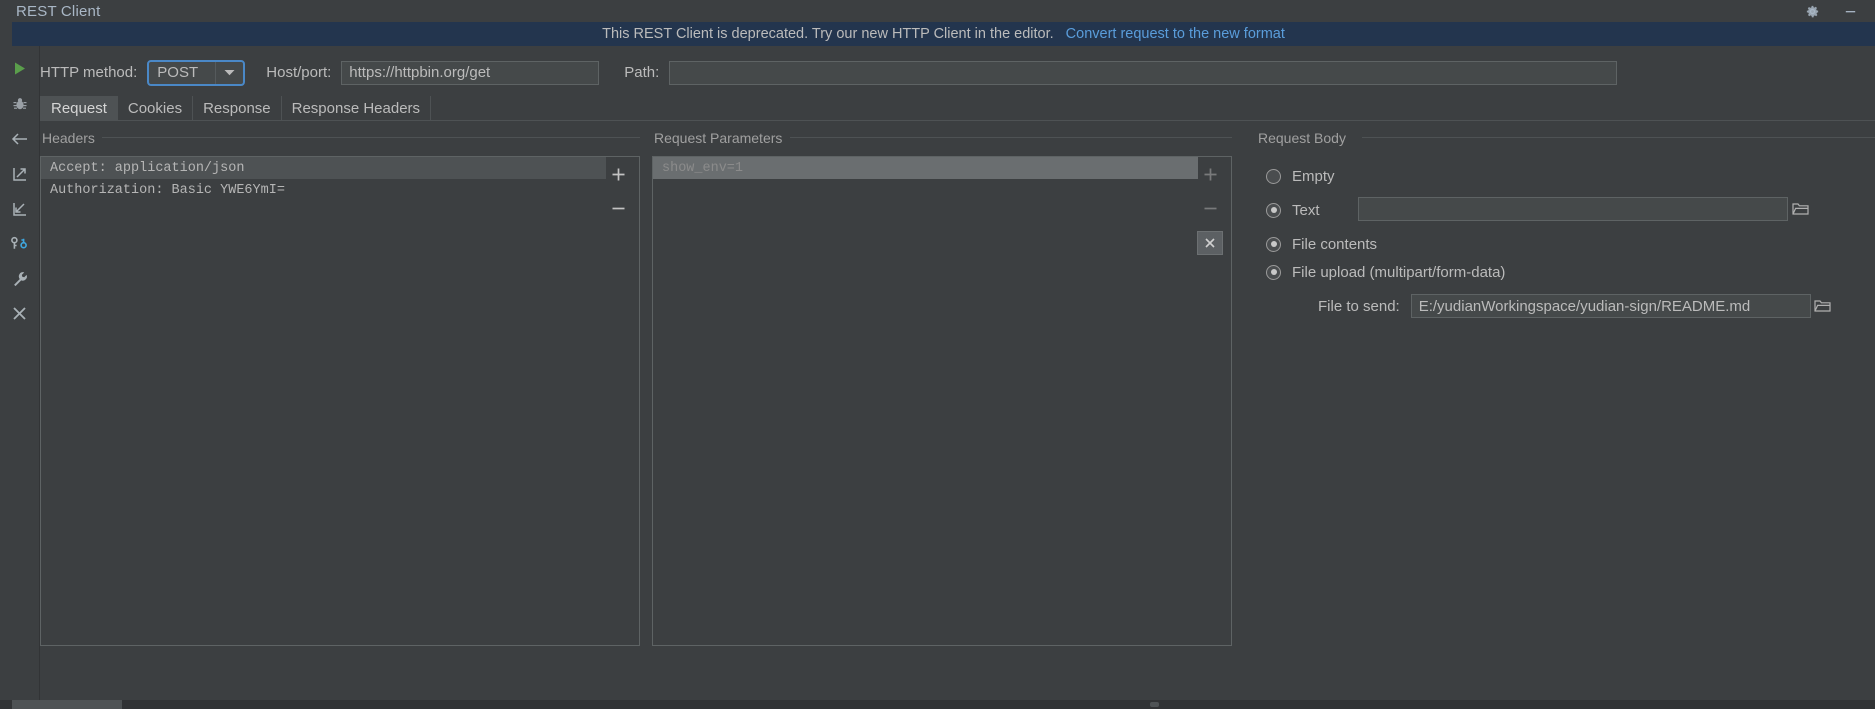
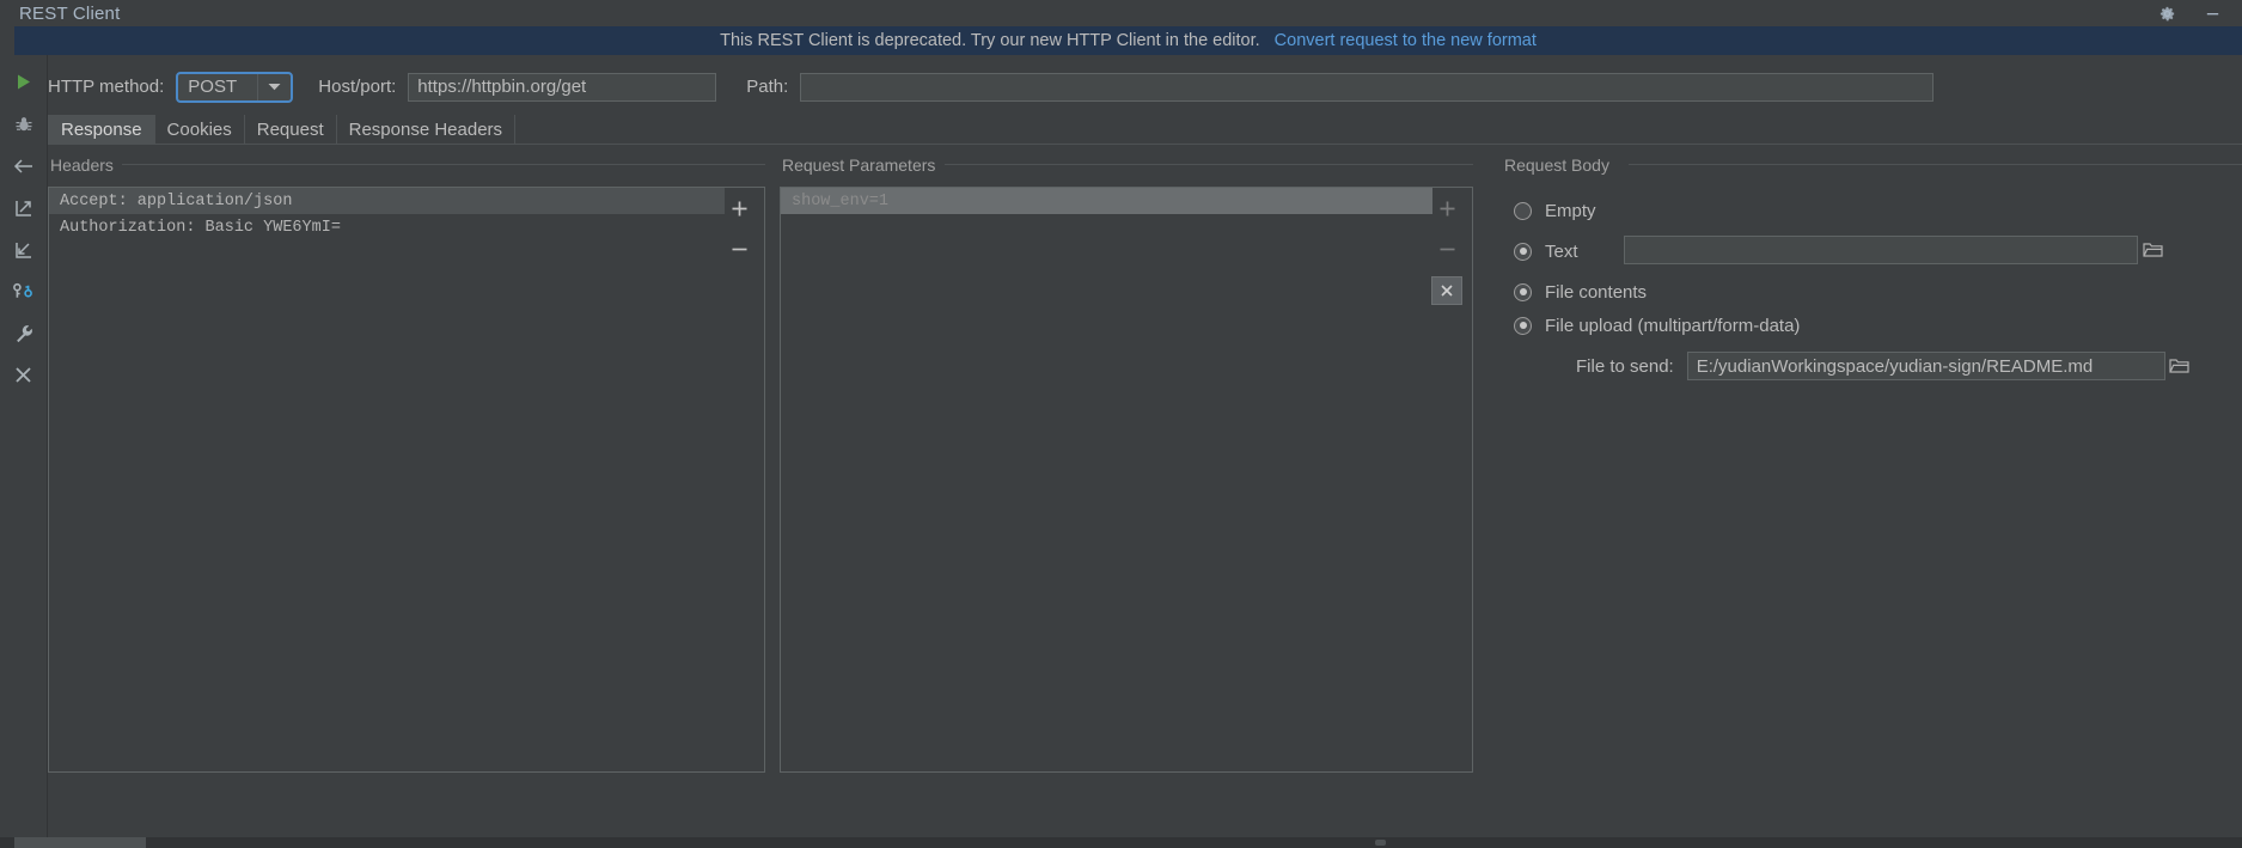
  REST Client
  This REST Client is deprecated. Try our new HTTP Client in the editor.
  Convert request to the new format
  HTTP method:
  POST
  Host/port:
  https://httpbin.org/get
  Path:
- Request
+ Response
  Cookies
- Response
+ Request
  Response Headers
  Headers
  Accept: application/json
  Authorization: Basic YWE6YmI=
  Request Parameters
  show_env=1
  Request Body
  Empty
  Text
  File contents
  File upload (multipart/form-data)
  File to send:
  E:/yudianWorkingspace/yudian-sign/README.md
